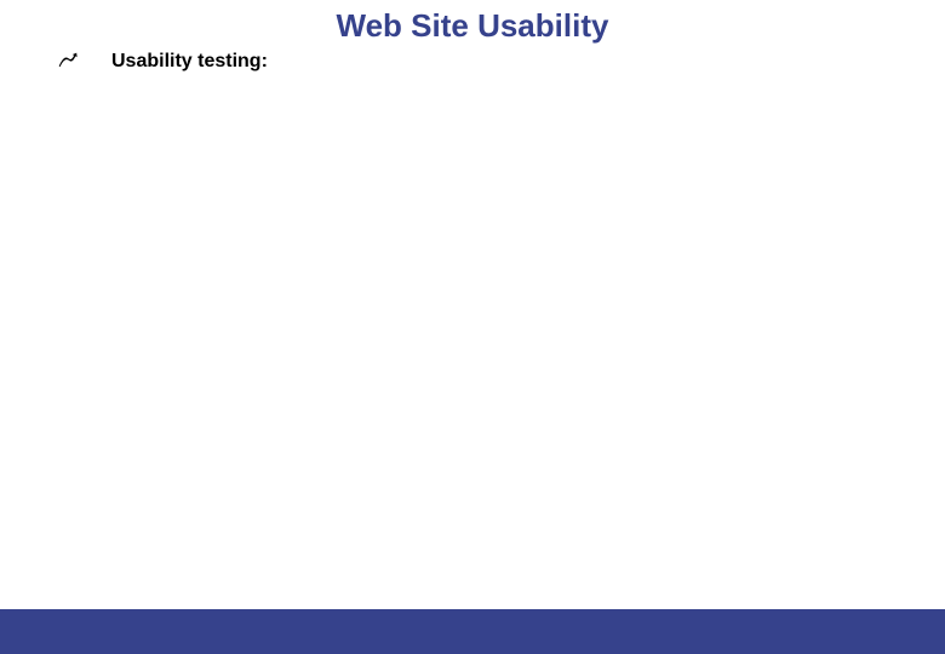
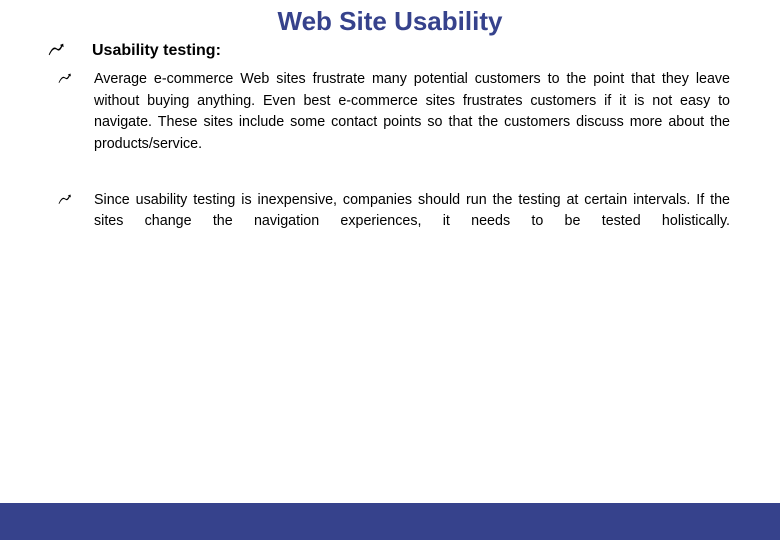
  Web Site Usability
  Usability testing:
+ Average e-commerce Web sites frustrate many potential customers to the point that they leave without buying anything. Even best e-commerce sites frustrates customers if it is not easy to navigate. These sites include some contact points so that the customers discuss more about the products/service.
+ Since usability testing is inexpensive, companies should run the testing at certain intervals. If the sites change the navigation experiences, it needs to be tested holistically.
